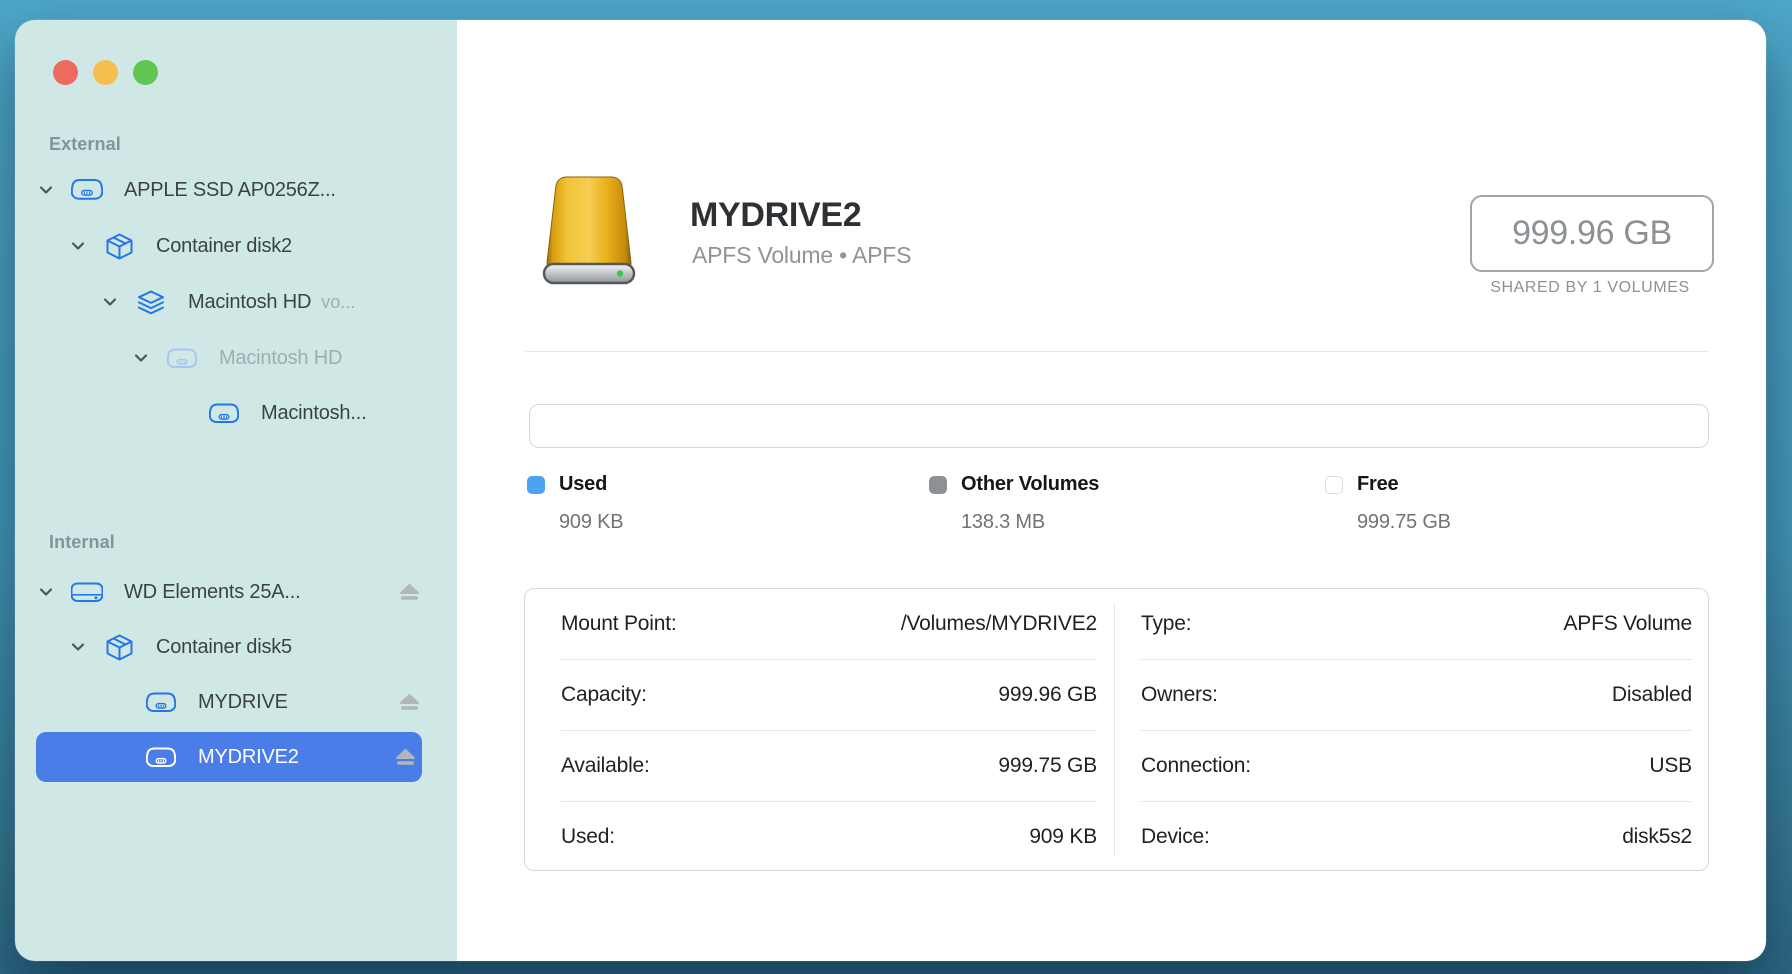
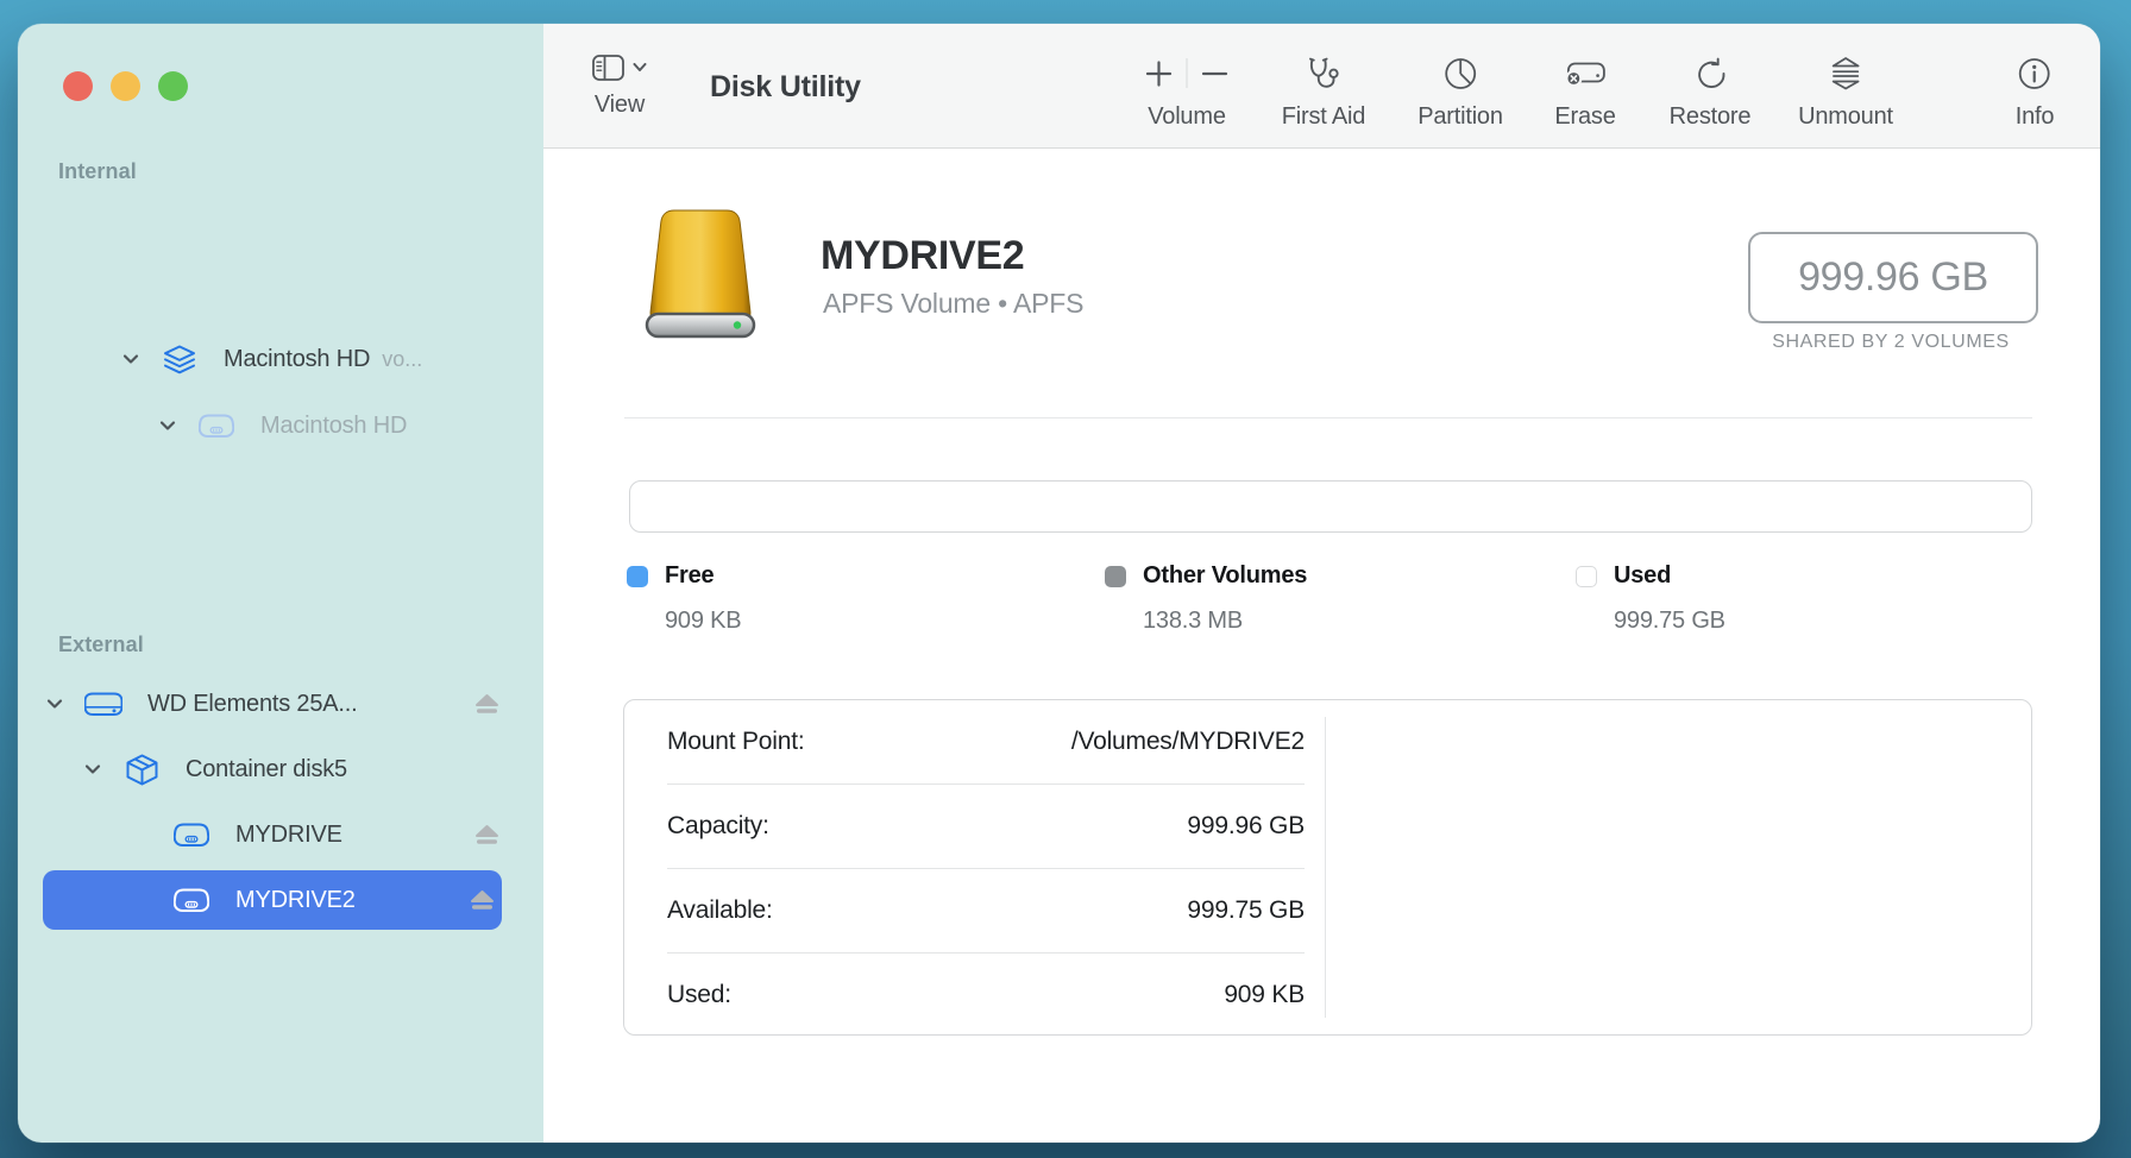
- External
+ Internal
- APPLE SSD AP0256Z...
- Container disk2
  Macintosh HD
  vo...
  Macintosh HD
- Macintosh...
- Internal
+ External
  WD Elements 25A...
  Container disk5
  MYDRIVE
  MYDRIVE2
+ View
+ Disk Utility
+ Volume
+ First Aid
+ Partition
+ Erase
+ Restore
+ Unmount
+ Info
  MYDRIVE2
  APFS Volume • APFS
  999.96 GB
- SHARED BY 1 VOLUMES
+ SHARED BY 2 VOLUMES
- Used
+ Free
  909 KB
  Other Volumes
  138.3 MB
- Free
+ Used
  999.75 GB
  Mount Point:
  /Volumes/MYDRIVE2
  Capacity:
  999.96 GB
  Available:
  999.75 GB
  Used:
  909 KB
- Type:
- APFS Volume
- Owners:
- Disabled
- Connection:
- USB
- Device:
- disk5s2
